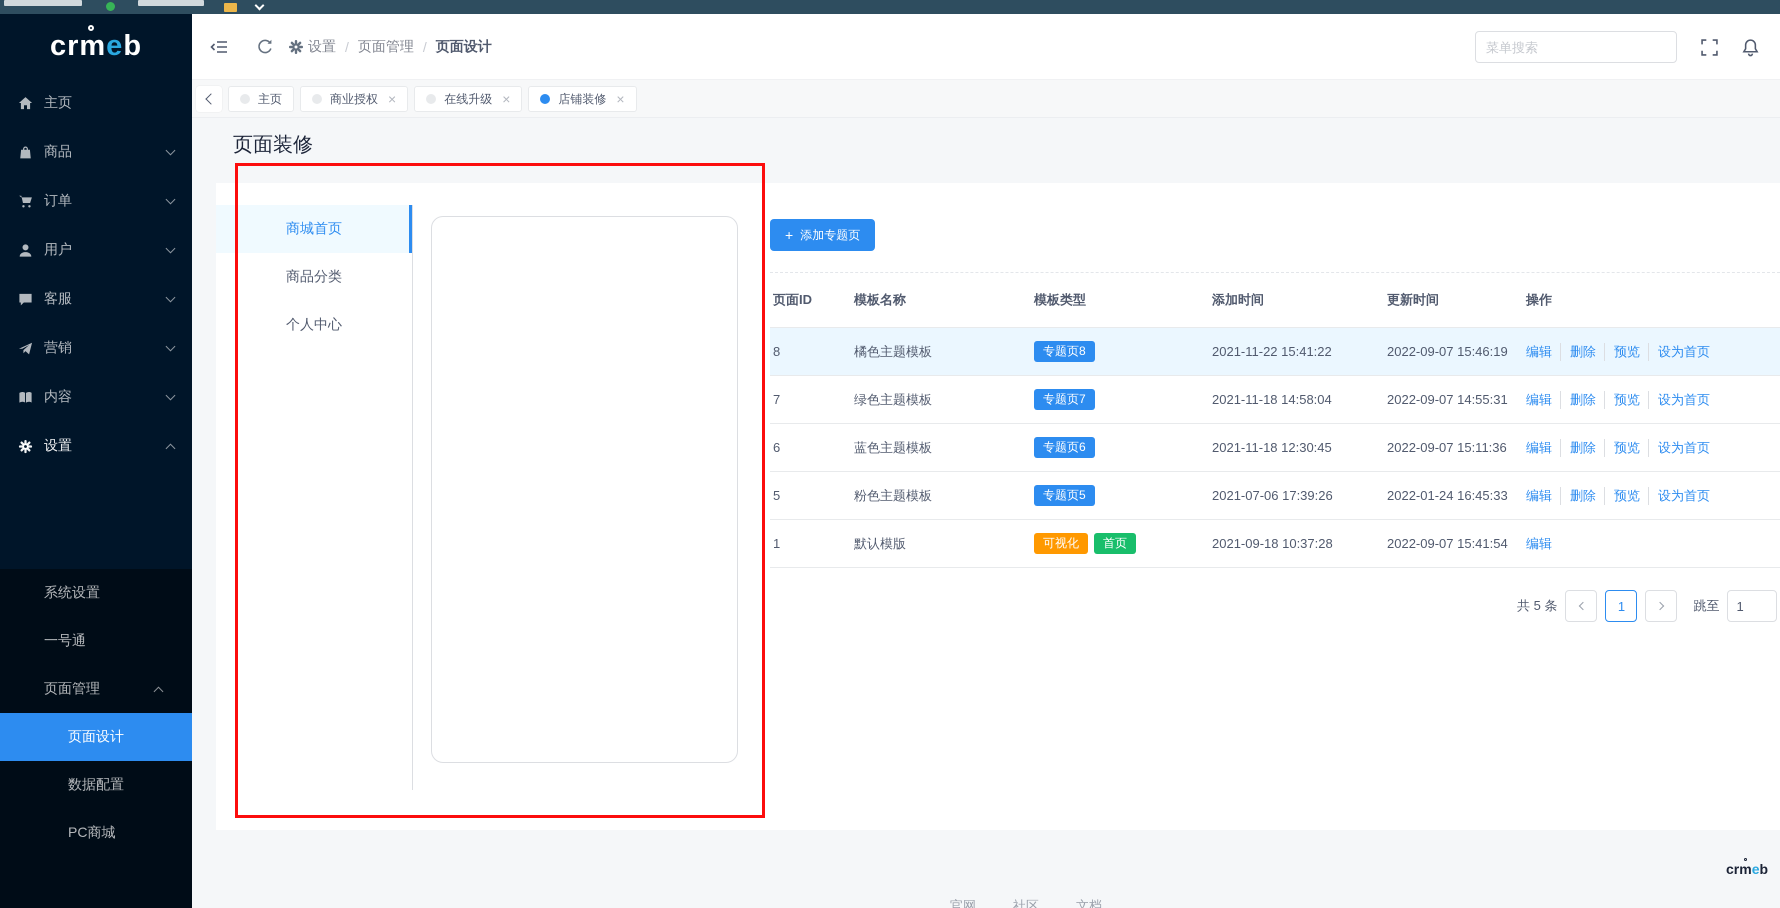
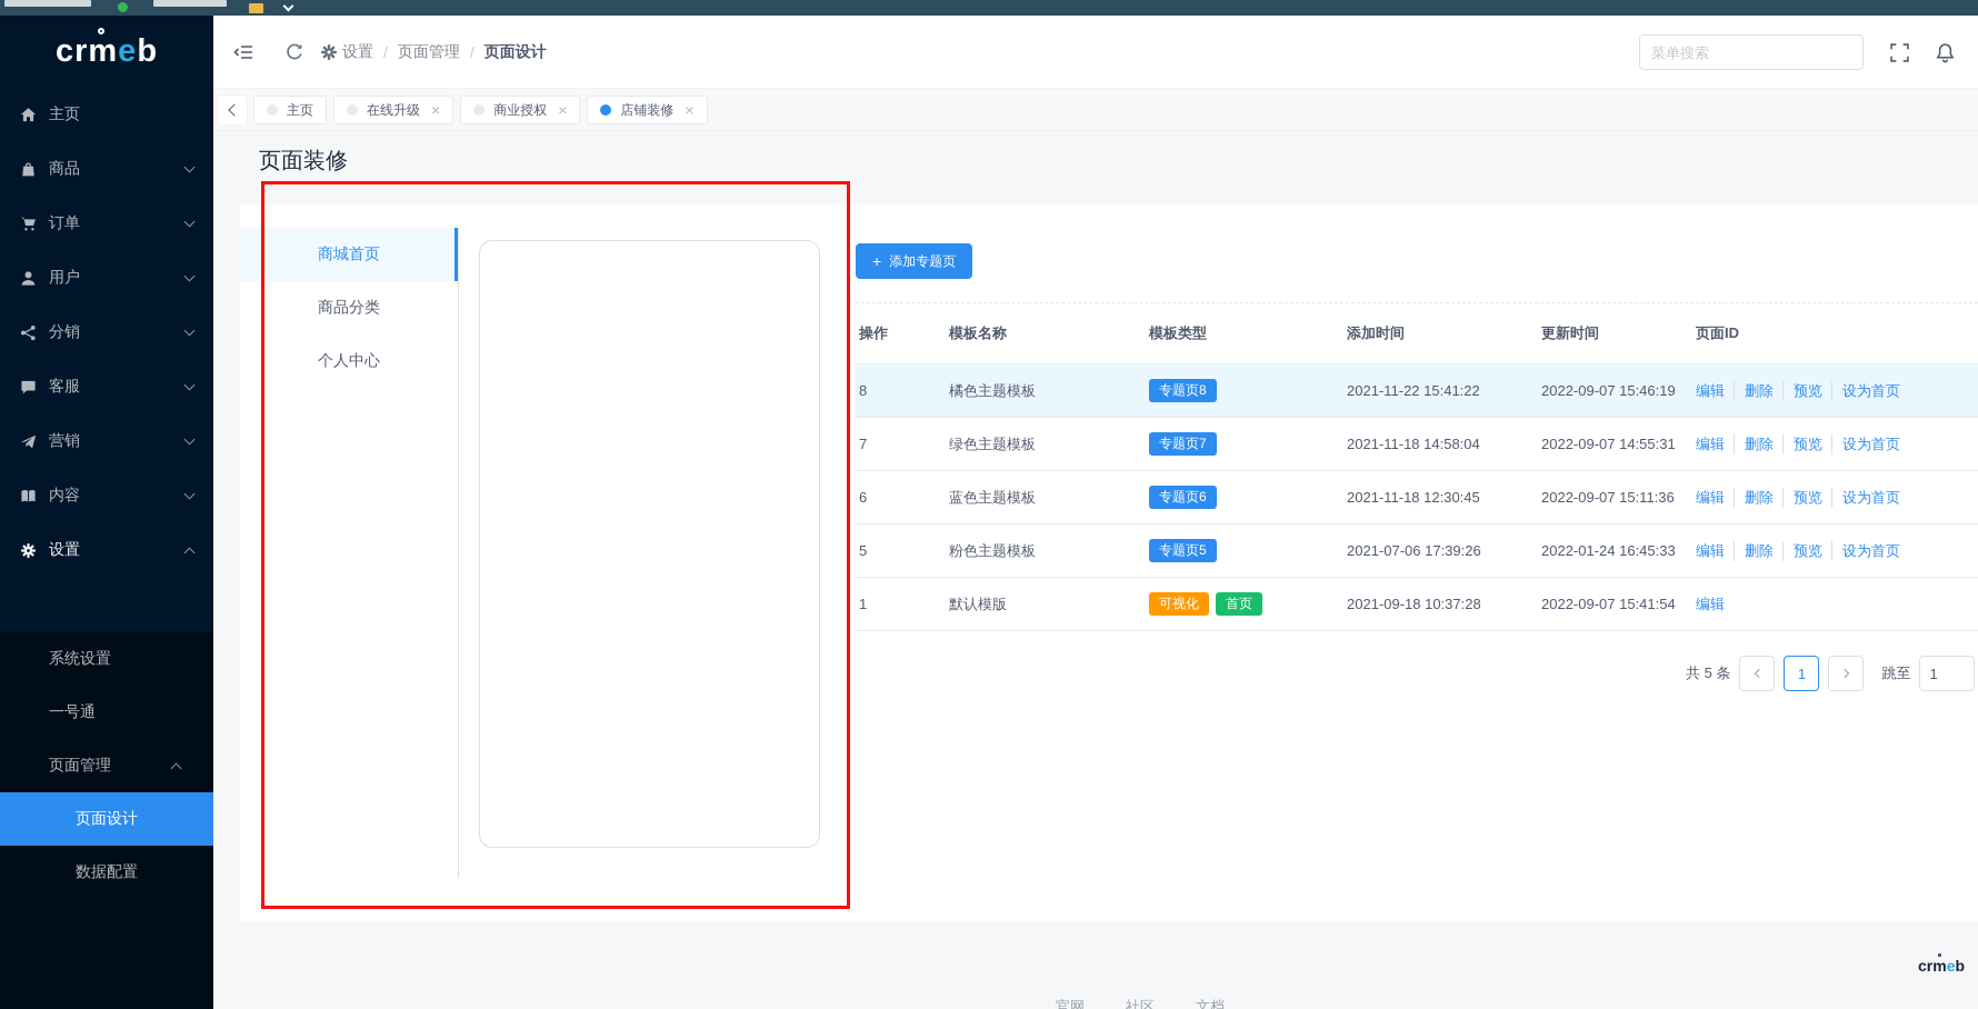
  crmeb
  主页
  商品
  订单
  用户
+ 分销
  客服
  营销
  内容
  设置
  系统设置
  一号通
  页面管理
  页面设计
  数据配置
- PC商城
  设置
  /
  页面管理
  /
  页面设计
  菜单搜索
  主页
- 商业授权
+ 在线升级
  ×
- 在线升级
+ 商业授权
  ×
  店铺装修
  ×
  页面装修
  商城首页
  商品分类
  个人中心
  +
  添加专题页
- 页面ID
+ 操作
  模板名称
  模板类型
  添加时间
  更新时间
- 操作
+ 页面ID
  8
  橘色主题模板
  专题页8
  2021-11-22 15:41:22
  2022-09-07 15:46:19
  编辑
  删除
  预览
  设为首页
  7
  绿色主题模板
  专题页7
  2021-11-18 14:58:04
  2022-09-07 14:55:31
  编辑
  删除
  预览
  设为首页
  6
  蓝色主题模板
  专题页6
  2021-11-18 12:30:45
  2022-09-07 15:11:36
  编辑
  删除
  预览
  设为首页
  5
  粉色主题模板
  专题页5
  2021-07-06 17:39:26
  2022-01-24 16:45:33
  编辑
  删除
  预览
  设为首页
  1
  默认模版
  可视化
  首页
  2021-09-18 10:37:28
  2022-09-07 15:41:54
  编辑
  共 5 条
  1
  跳至
  1
  crmeb
  官网
  社区
  文档
